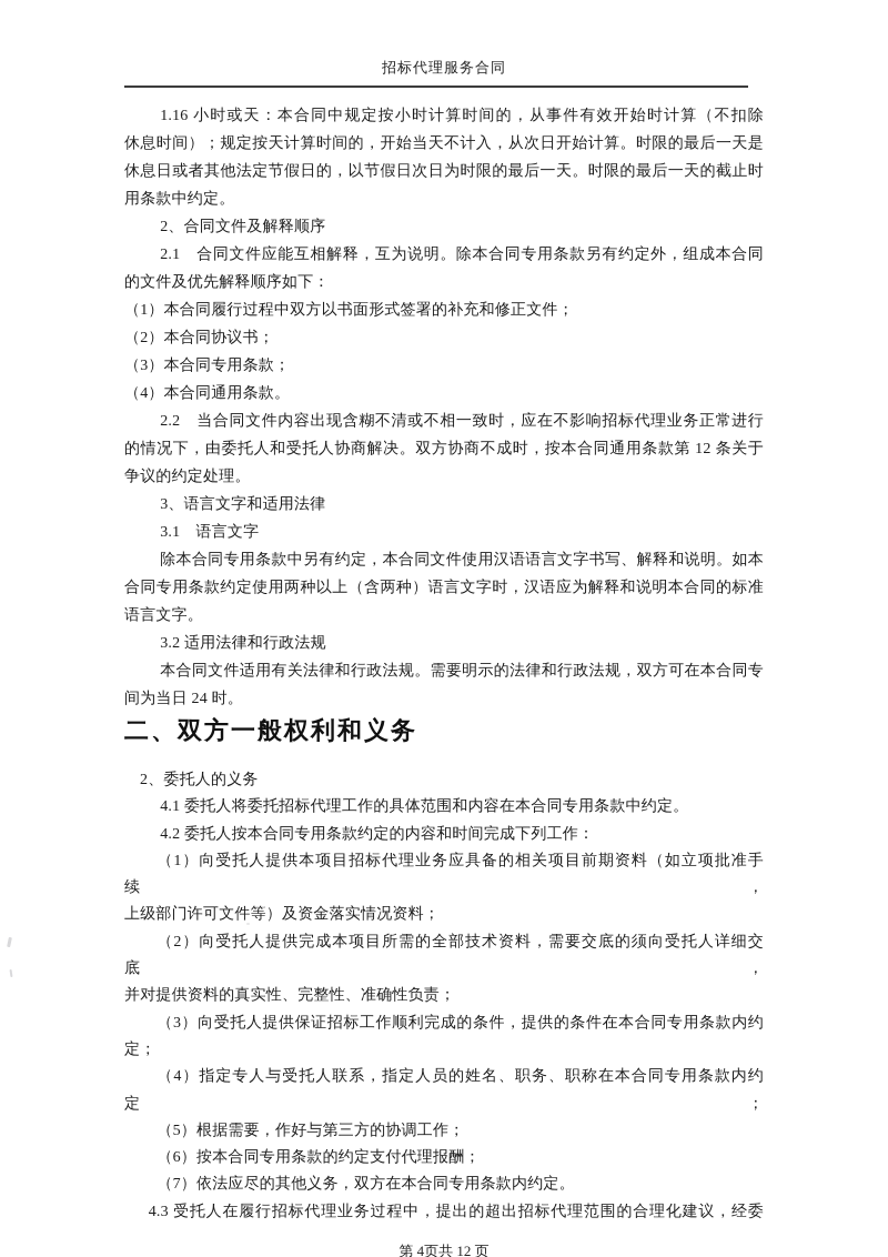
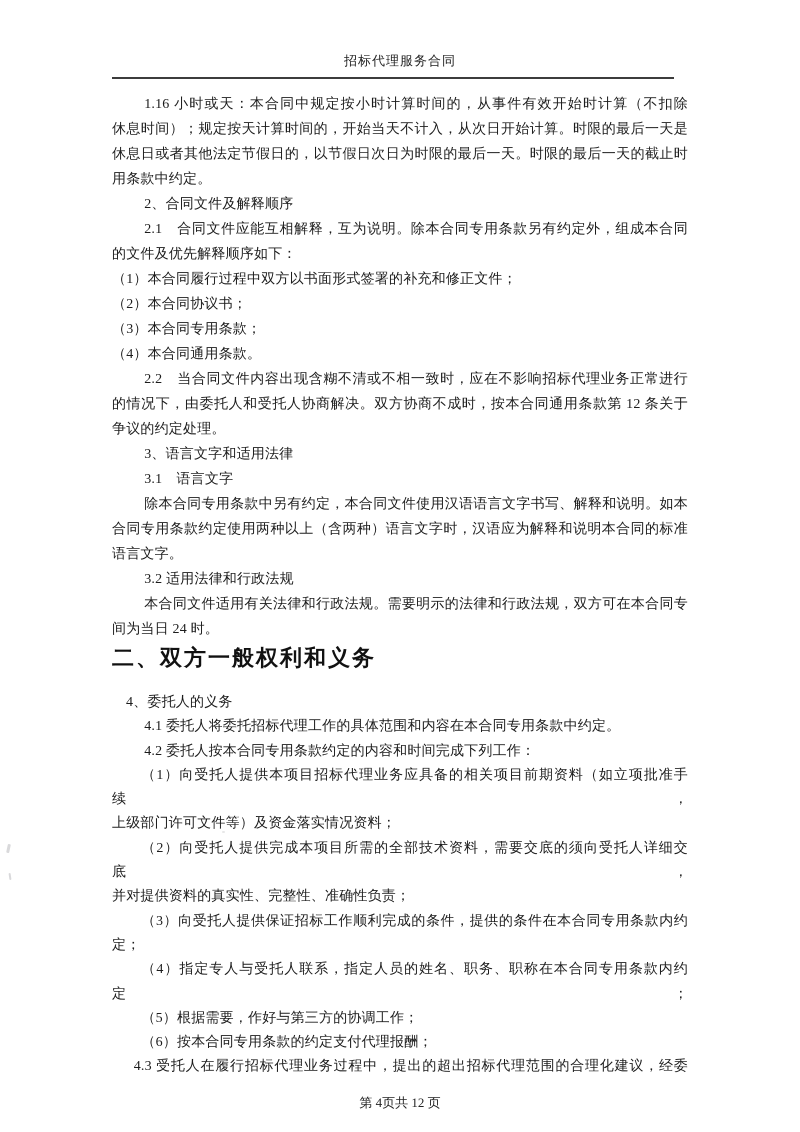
  招标代理服务合同
  1.16 小时或天：本合同中规定按小时计算时间的，从事件有效开始时计算（不扣除
  休息时间）；规定按天计算时间的，开始当天不计入，从次日开始计算。时限的最后一天是
  休息日或者其他法定节假日的，以节假日次日为时限的最后一天。时限的最后一天的截止时
  用条款中约定。
  2、合同文件及解释顺序
  2.1 合同文件应能互相解释，互为说明。除本合同专用条款另有约定外，组成本合同
  的文件及优先解释顺序如下：
  （1）本合同履行过程中双方以书面形式签署的补充和修正文件；
  （2）本合同协议书；
  （3）本合同专用条款；
  （4）本合同通用条款。
  2.2 当合同文件内容出现含糊不清或不相一致时，应在不影响招标代理业务正常进行
  的情况下，由委托人和受托人协商解决。双方协商不成时，按本合同通用条款第 12 条关于
  争议的约定处理。
  3、语言文字和适用法律
  3.1 语言文字
  除本合同专用条款中另有约定，本合同文件使用汉语语言文字书写、解释和说明。如本
  合同专用条款约定使用两种以上（含两种）语言文字时，汉语应为解释和说明本合同的标准
  语言文字。
  3.2 适用法律和行政法规
  本合同文件适用有关法律和行政法规。需要明示的法律和行政法规，双方可在本合同专
  间为当日 24 时。
  二、双方一般权利和义务
- 2、委托人的义务
+ 4、委托人的义务
  4.1 委托人将委托招标代理工作的具体范围和内容在本合同专用条款中约定。
  4.2 委托人按本合同专用条款约定的内容和时间完成下列工作：
  （1）向受托人提供本项目招标代理业务应具备的相关项目前期资料（如立项批准手续，
  上级部门许可文件等）及资金落实情况资料；
  （2）向受托人提供完成本项目所需的全部技术资料，需要交底的须向受托人详细交底，
  并对提供资料的真实性、完整性、准确性负责；
  （3）向受托人提供保证招标工作顺利完成的条件，提供的条件在本合同专用条款内约
  定；
  （4）指定专人与受托人联系，指定人员的姓名、职务、职称在本合同专用条款内约定；
  （5）根据需要，作好与第三方的协调工作；
  （6）按本合同专用条款的约定支付代理报酬；
- （7）依法应尽的其他义务，双方在本合同专用条款内约定。
  4.3 受托人在履行招标代理业务过程中，提出的超出招标代理范围的合理化建议，经委
  第 4页共 12 页
